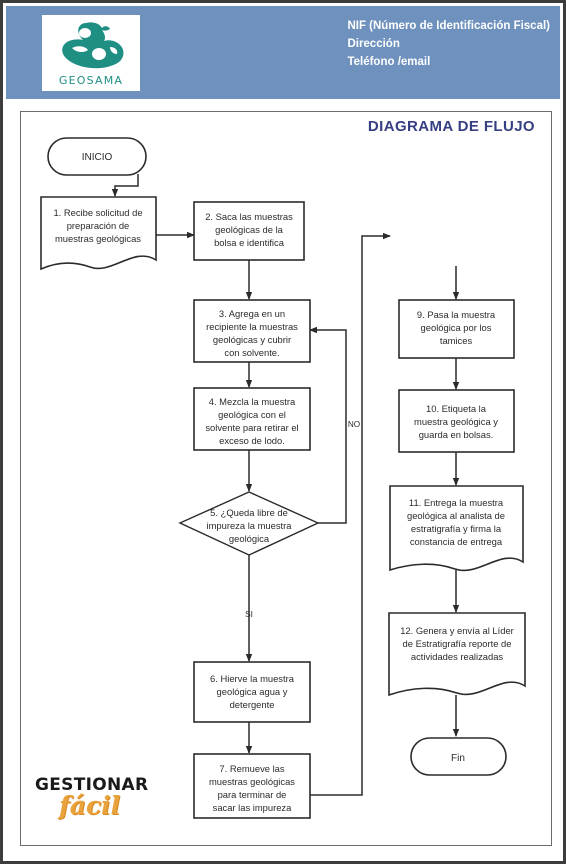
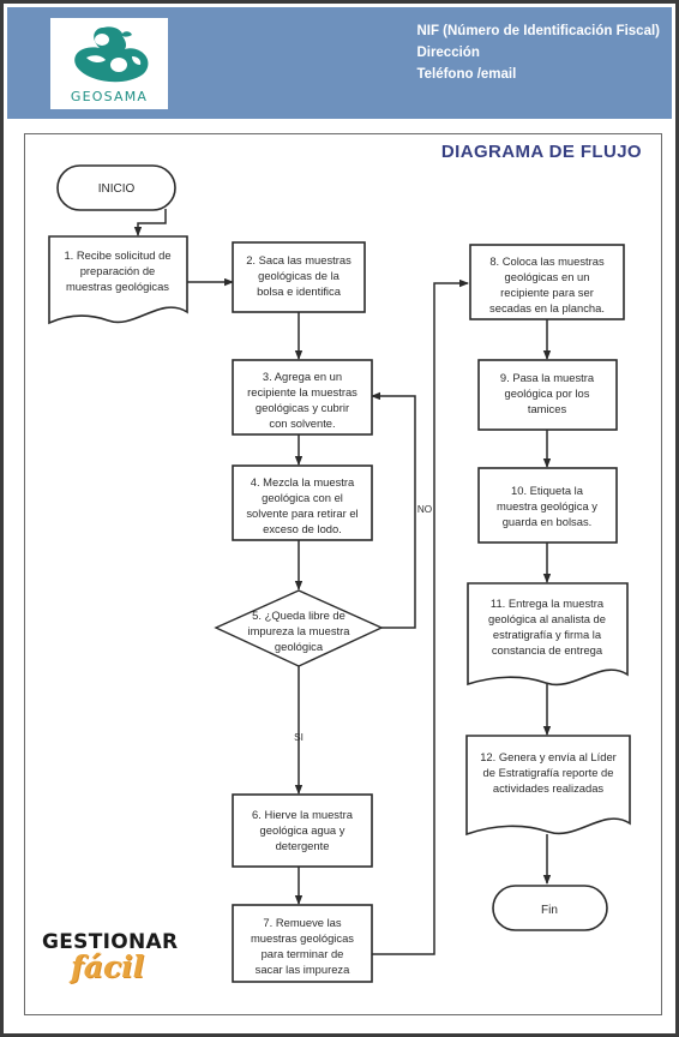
  GEOSAMA
  NIF (Número de Identificación Fiscal)
  Dirección
  Teléfono /email
  DIAGRAMA DE FLUJO
  SI
  NO
  INICIO
  1. Recibe solicitud de
  preparación de
  muestras geológicas
  2. Saca las muestras
  geológicas de la
  bolsa e identifica
  3. Agrega en un
  recipiente la muestras
  geológicas y cubrir
  con solvente.
  4. Mezcla la muestra
  geológica con el
  solvente para retirar el
  exceso de lodo.
  5. ¿Queda libre de
  impureza la muestra
  geológica
  6. Hierve la muestra
  geológica agua y
  detergente
  7. Remueve las
  muestras geológicas
  para terminar de
  sacar las impureza
+ 8. Coloca las muestras
+ geológicas en un
+ recipiente para ser
+ secadas en la plancha.
  9. Pasa la muestra
  geológica por los
  tamices
  10. Etiqueta la
  muestra geológica y
  guarda en bolsas.
  11. Entrega la muestra
  geológica al analista de
  estratigrafía y firma la
  constancia de entrega
  12. Genera y envía al Líder
  de Estratigrafía reporte de
  actividades realizadas
  Fin
  GESTIONAR
  fácil
